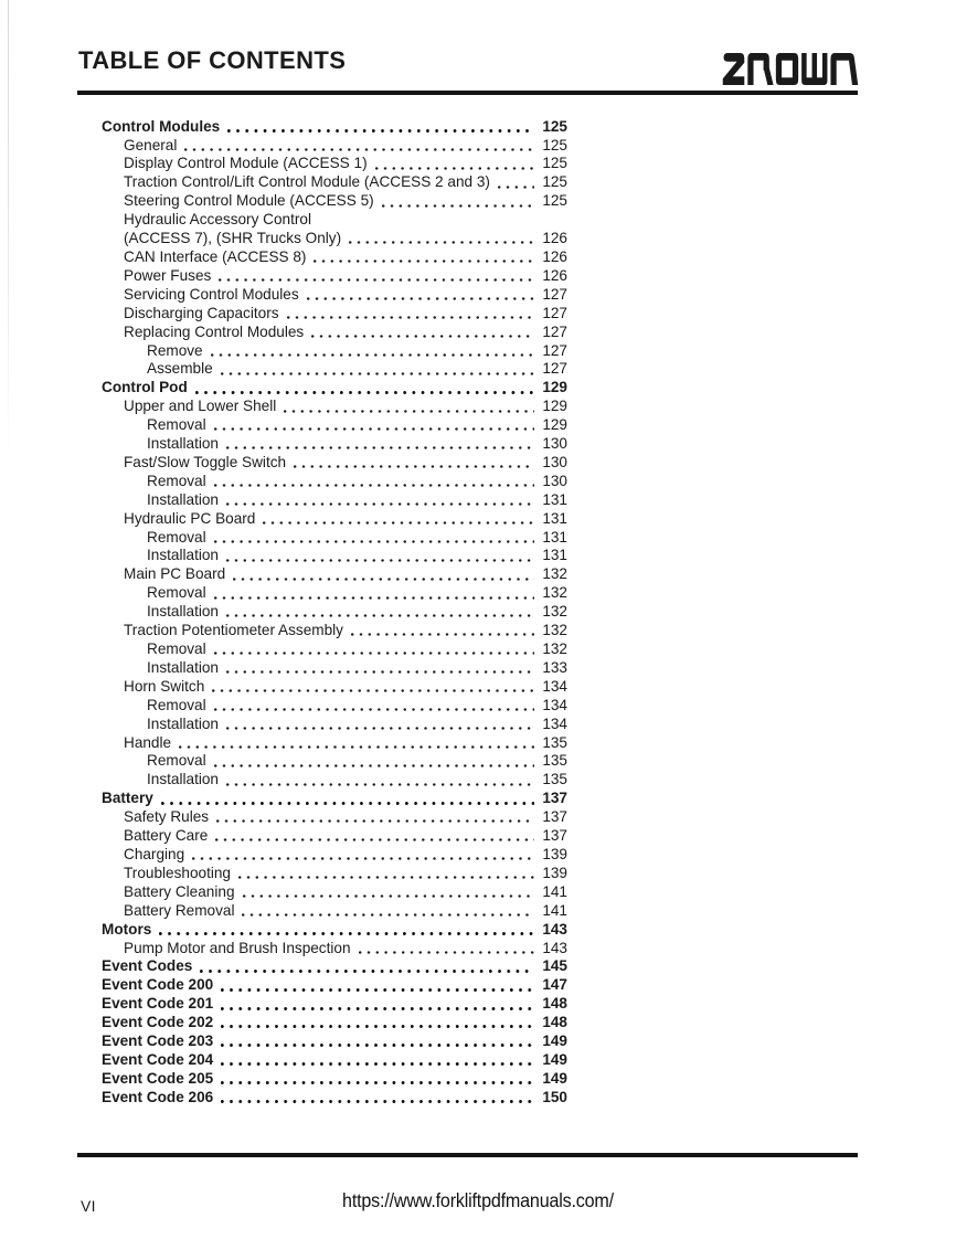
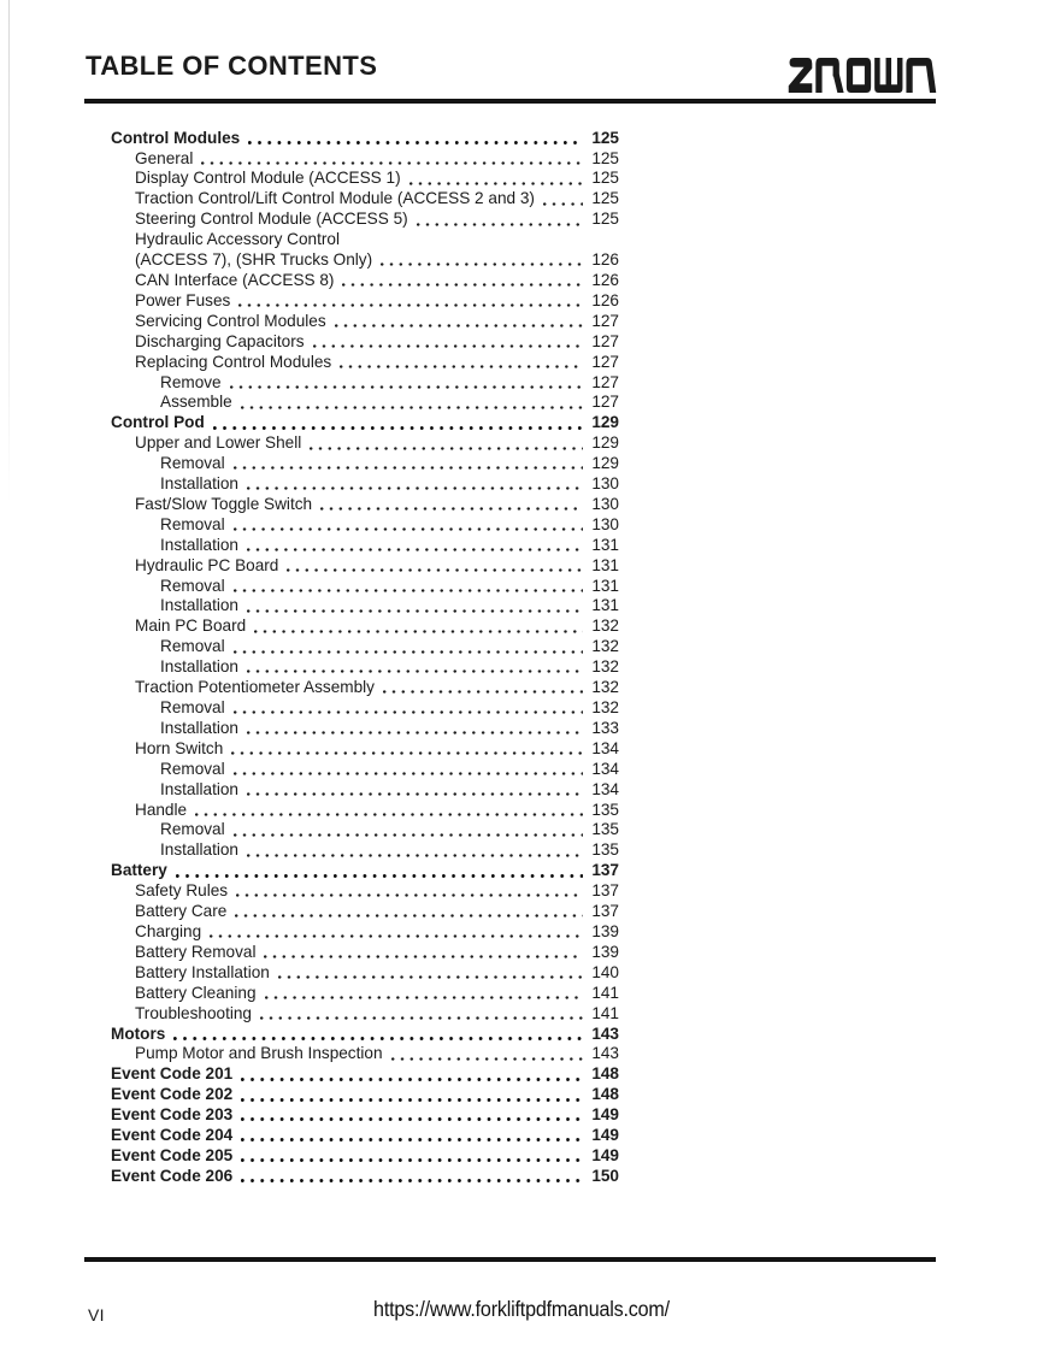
  TABLE OF CONTENTS
  Control Modules
  125
  General
  125
  Display Control Module (ACCESS 1)
  125
  Traction Control/Lift Control Module (ACCESS 2 and 3)
  125
  Steering Control Module (ACCESS 5)
  125
  Hydraulic Accessory Control
  (ACCESS 7), (SHR Trucks Only)
  126
  CAN Interface (ACCESS 8)
  126
  Power Fuses
  126
  Servicing Control Modules
  127
  Discharging Capacitors
  127
  Replacing Control Modules
  127
  Remove
  127
  Assemble
  127
  Control Pod
  129
  Upper and Lower Shell
  129
  Removal
  129
  Installation
  130
  Fast/Slow Toggle Switch
  130
  Removal
  130
  Installation
  131
  Hydraulic PC Board
  131
  Removal
  131
  Installation
  131
  Main PC Board
  132
  Removal
  132
  Installation
  132
  Traction Potentiometer Assembly
  132
  Removal
  132
  Installation
  133
  Horn Switch
  134
  Removal
  134
  Installation
  134
  Handle
  135
  Removal
  135
  Installation
  135
  Battery
  137
  Safety Rules
  137
  Battery Care
  137
  Charging
  139
- Troubleshooting
+ Battery Removal
  139
+ Battery Installation
+ 140
  Battery Cleaning
  141
- Battery Removal
+ Troubleshooting
  141
  Motors
  143
  Pump Motor and Brush Inspection
  143
- Event Codes
- 145
- Event Code 200
- 147
  Event Code 201
  148
  Event Code 202
  148
  Event Code 203
  149
  Event Code 204
  149
  Event Code 205
  149
  Event Code 206
  150
  VI
  https://www.forkliftpdfmanuals.com/
